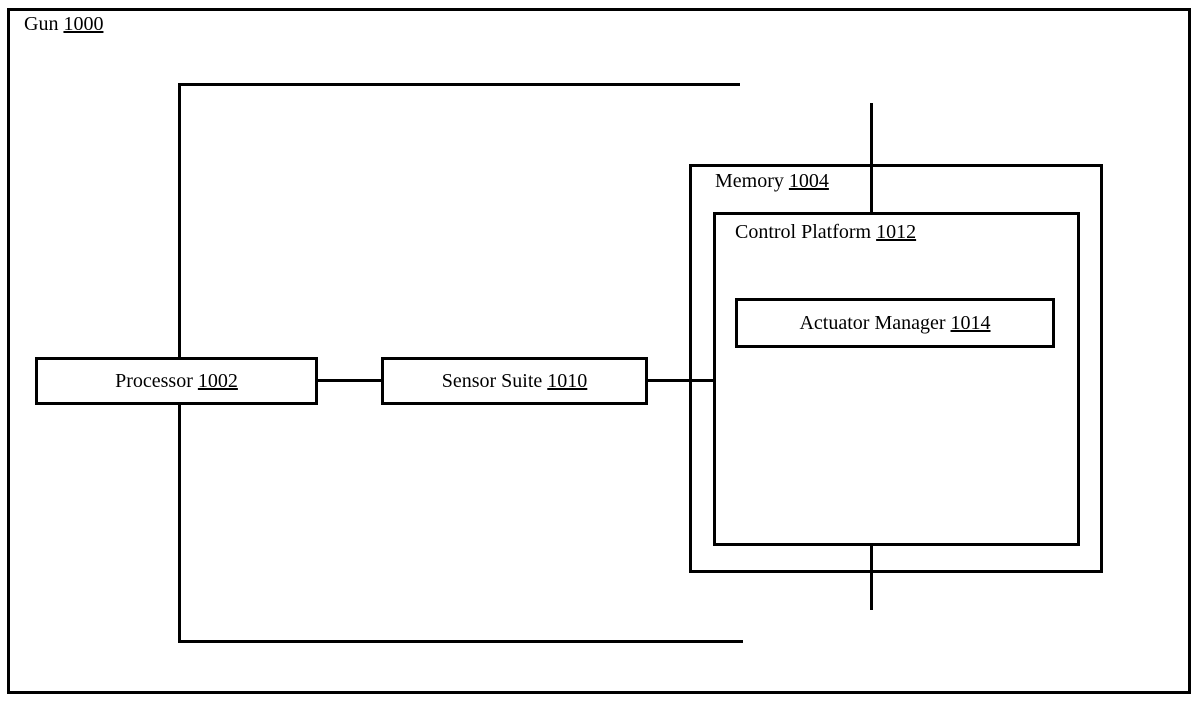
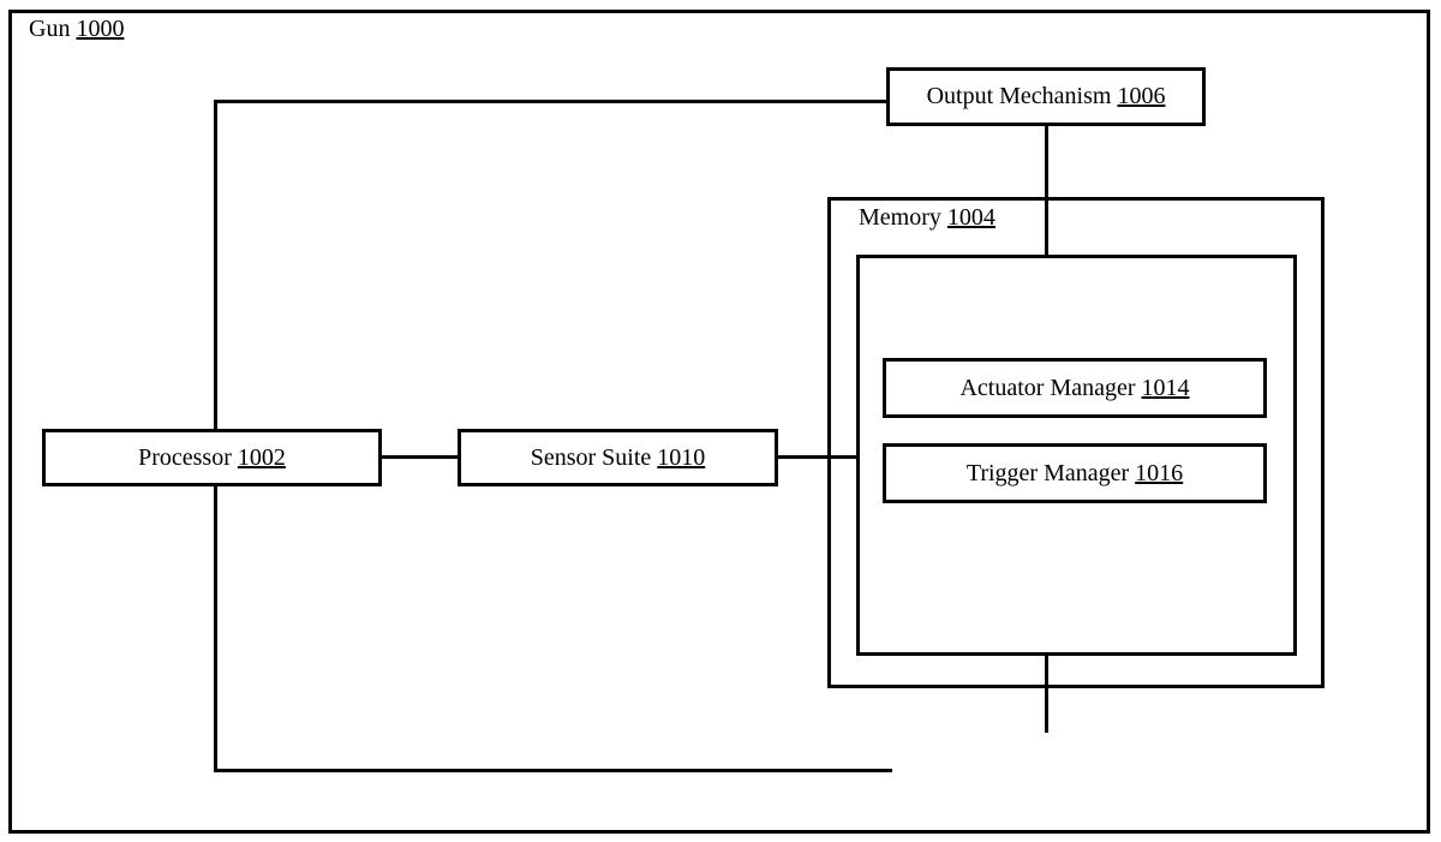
  Gun 1000
  Memory 1004
- Control Platform 1012
  Actuator Manager 1014
+ Trigger Manager 1016
+ Output Mechanism 1006
  Processor 1002
  Sensor Suite 1010
